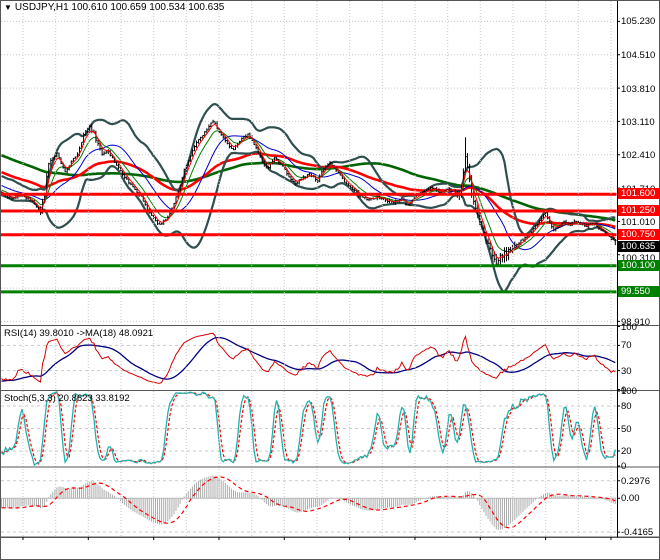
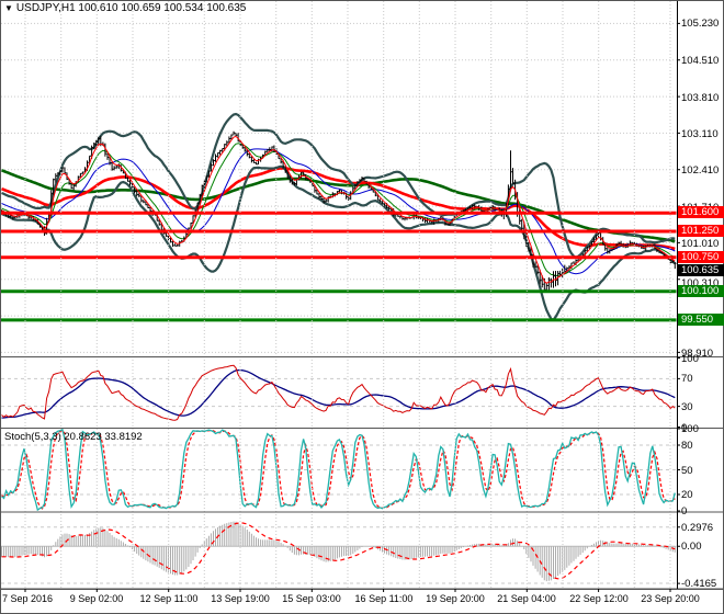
  ▼ USDJPY,H1 100.610 100.659 100.534 100.635
- RSI(14) 39.8010 ->MA(18) 48.0921
  Stoch(5,3,3) 20.8623 33.8192
  105.230
  104.510
  103.810
  103.110
  102.410
  101.010
  100.310
  98.910
  101.600
  101.250
  100.750
  100.100
  99.550
  100.635
  100
  70
  30
  0
  100
  80
  50
  20
  0
  0.2976
  0.00
  -0.4165
+ 7 Sep 2016
+ 9 Sep 02:00
+ 12 Sep 11:00
+ 13 Sep 19:00
+ 15 Sep 03:00
+ 16 Sep 11:00
+ 19 Sep 20:00
+ 21 Sep 04:00
+ 22 Sep 12:00
+ 23 Sep 20:00
